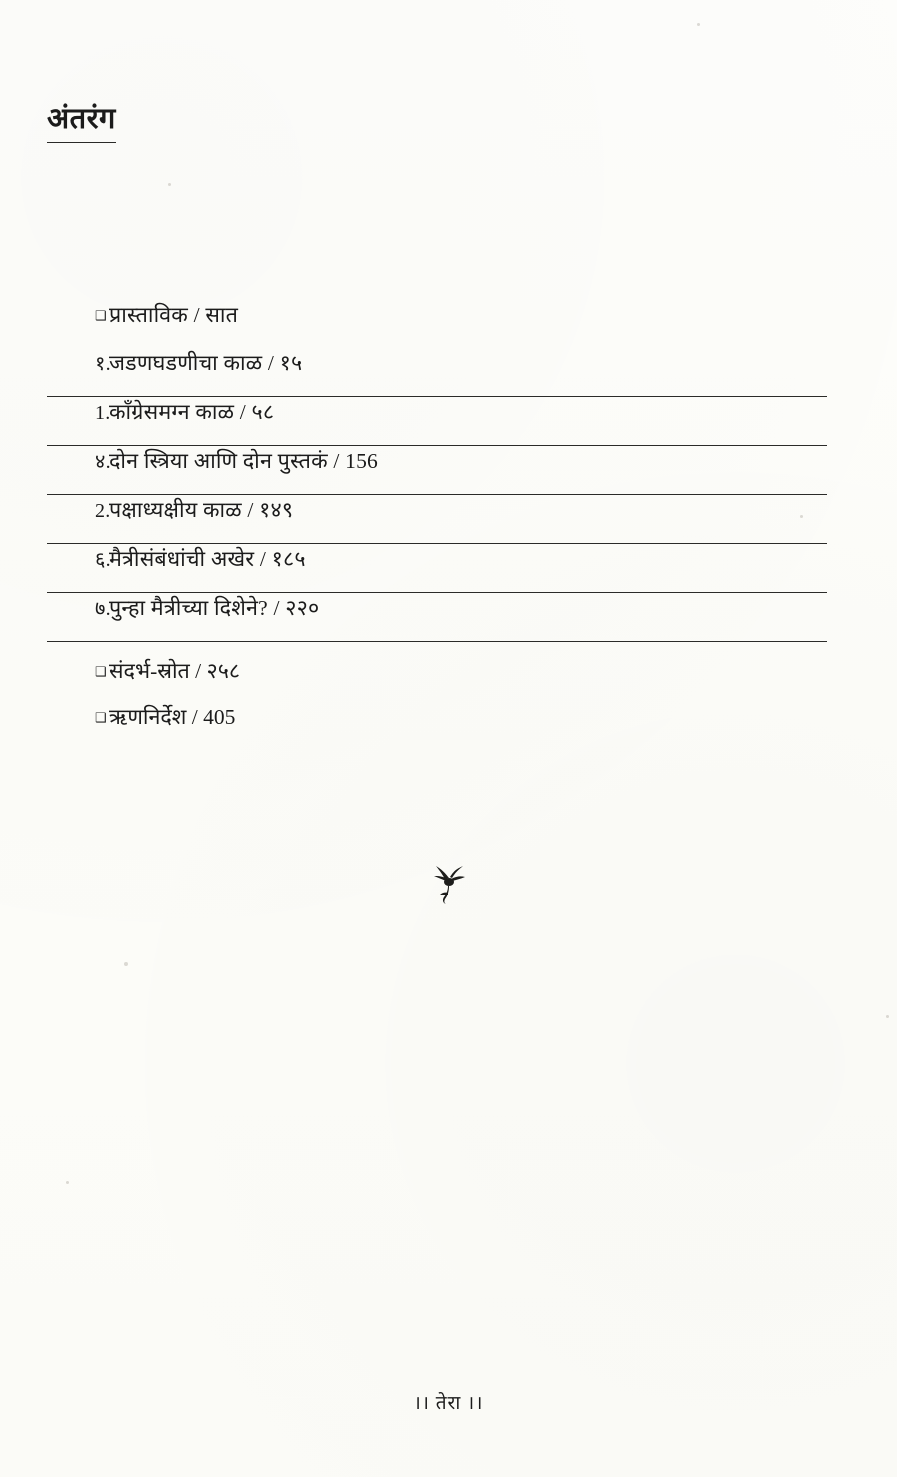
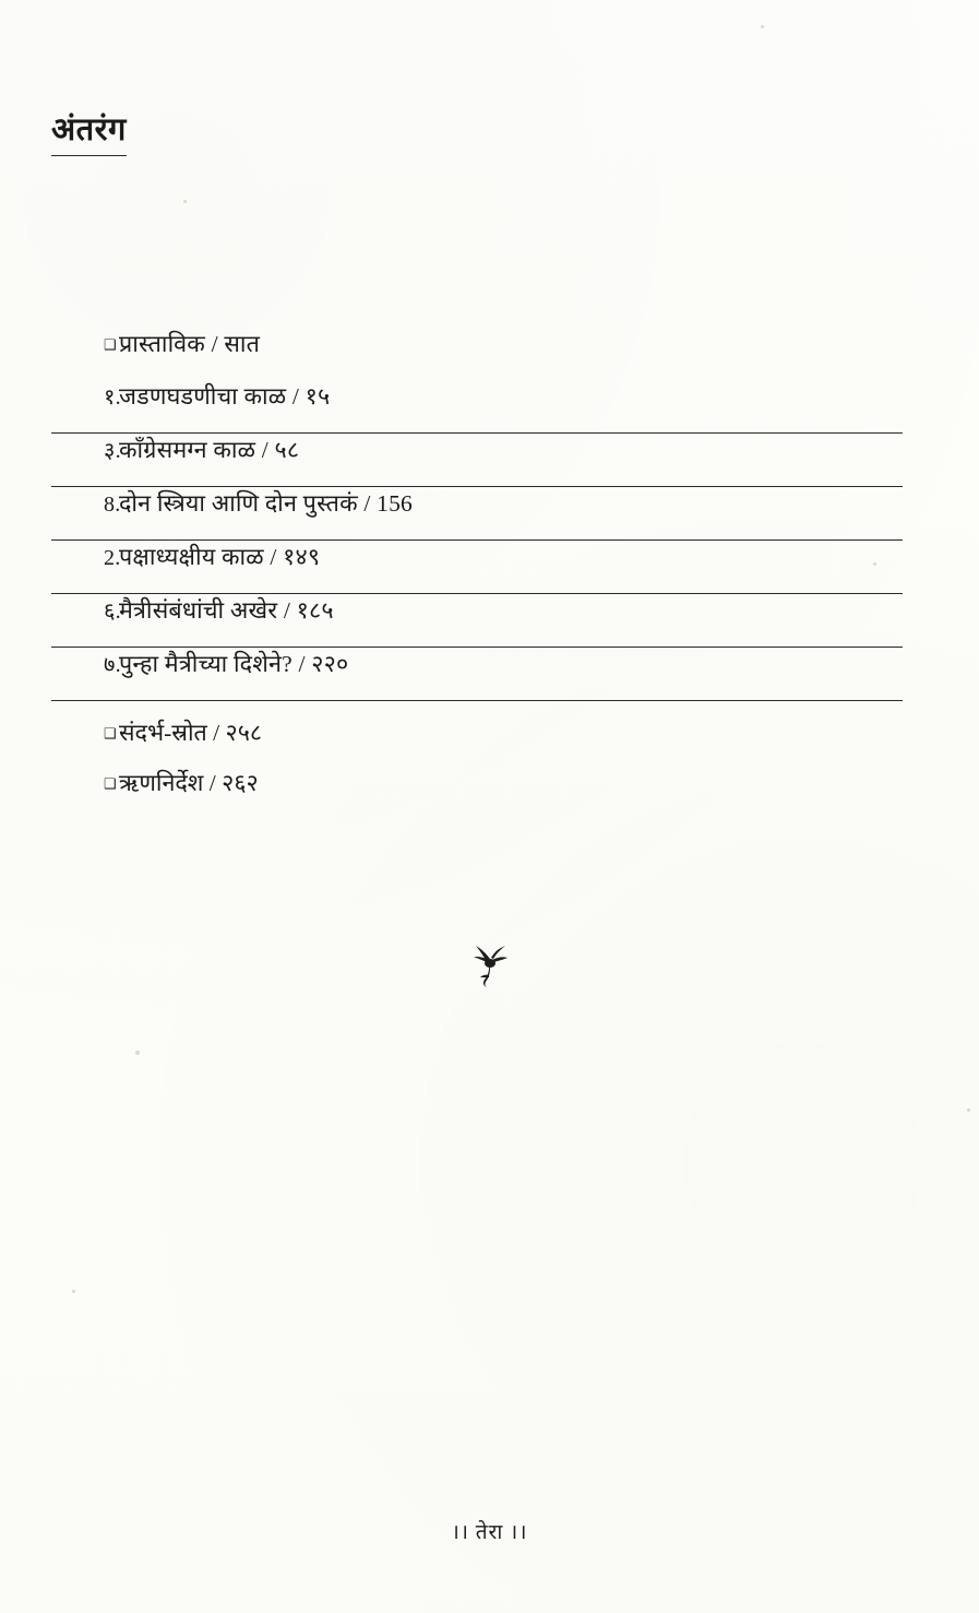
  अंतरंग
  ❑
  प्रास्ताविक / सात
  १.
  जडणघडणीचा काळ / १५
- 1.
+ ३.
  काँग्रेसमग्न काळ / ५८
- ४.
+ 8.
  दोन स्त्रिया आणि दोन पुस्तकं / 156
  2.
  पक्षाध्यक्षीय काळ / १४९
  ६.
  मैत्रीसंबंधांची अखेर / १८५
  ७.
  पुन्हा मैत्रीच्या दिशेने? / २२०
  ❑
  संदर्भ-स्रोत / २५८
  ❑
- ऋणनिर्देश / 405
+ ऋणनिर्देश / २६२
  ।। तेरा ।।
